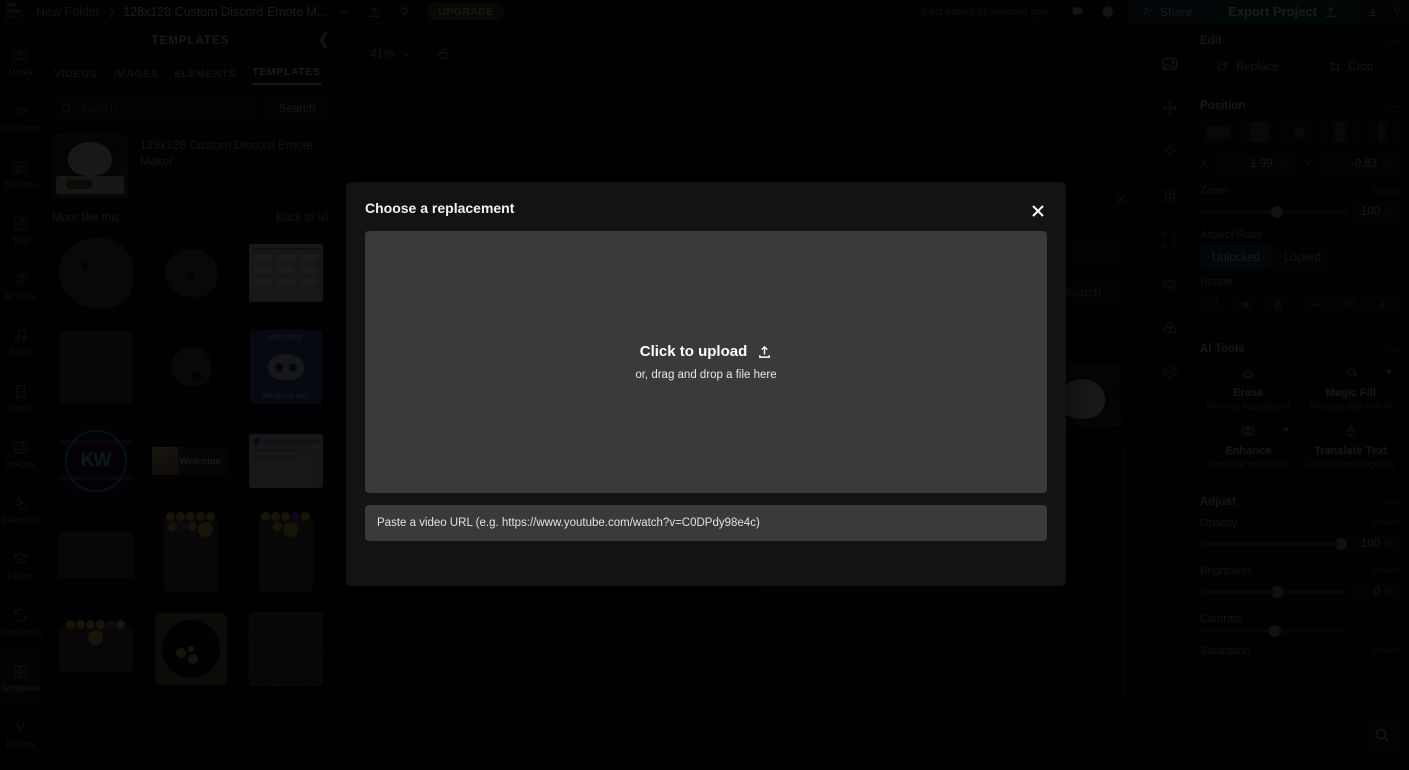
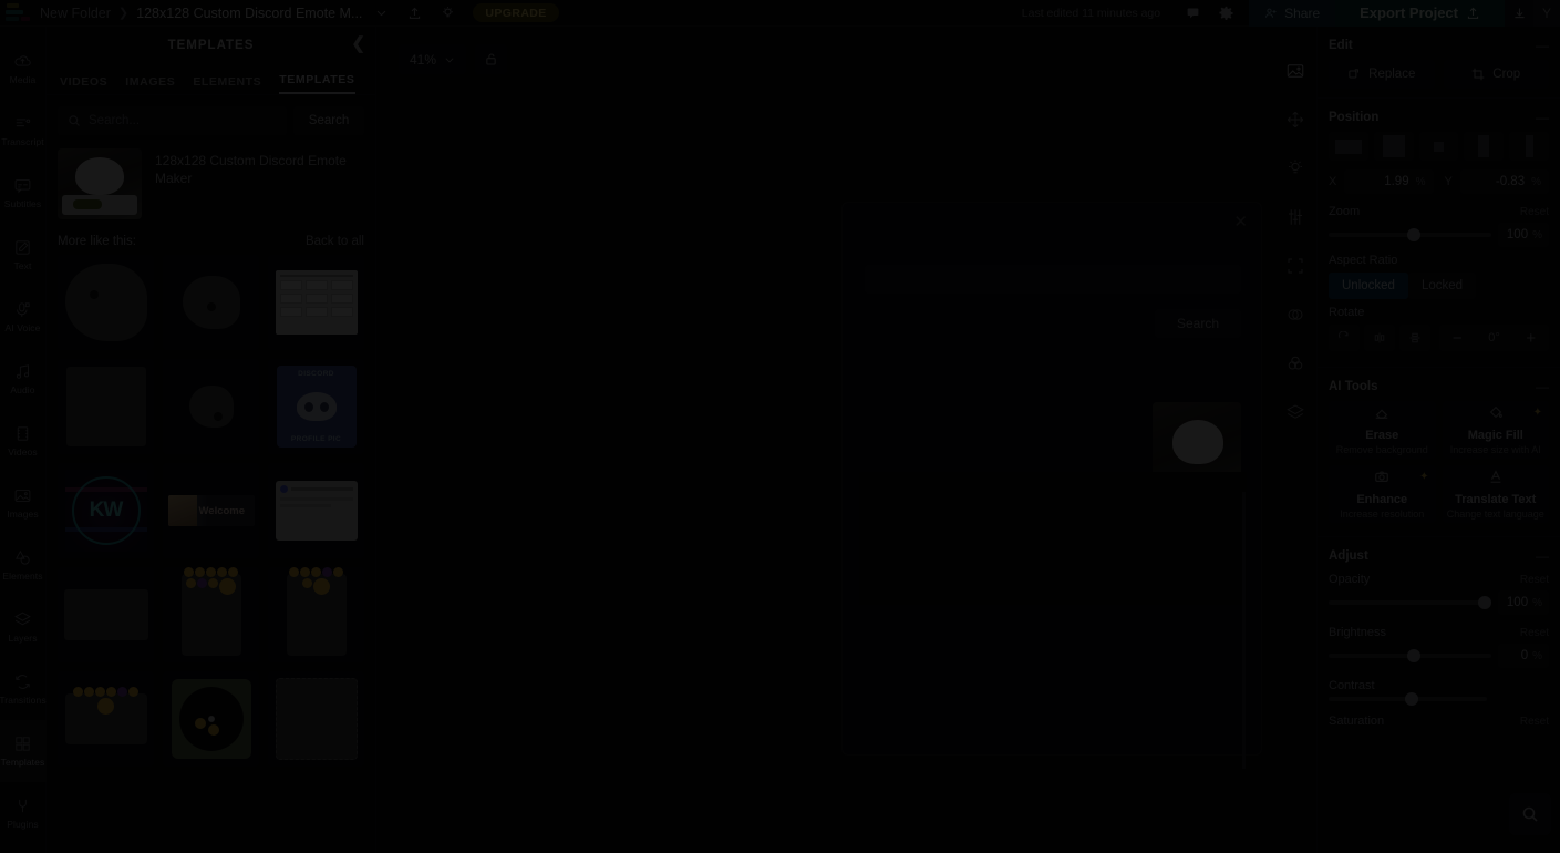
  128x128 Custom Discord Emote M...
  Export Project
  TEMPLATES
  KW
  Unlocked
- Choose a replacement
- Click to upload
- or, drag and drop a file here
- Paste a video URL (e.g. https://www.youtube.com/watch?v=C0DPdy98e4c)
